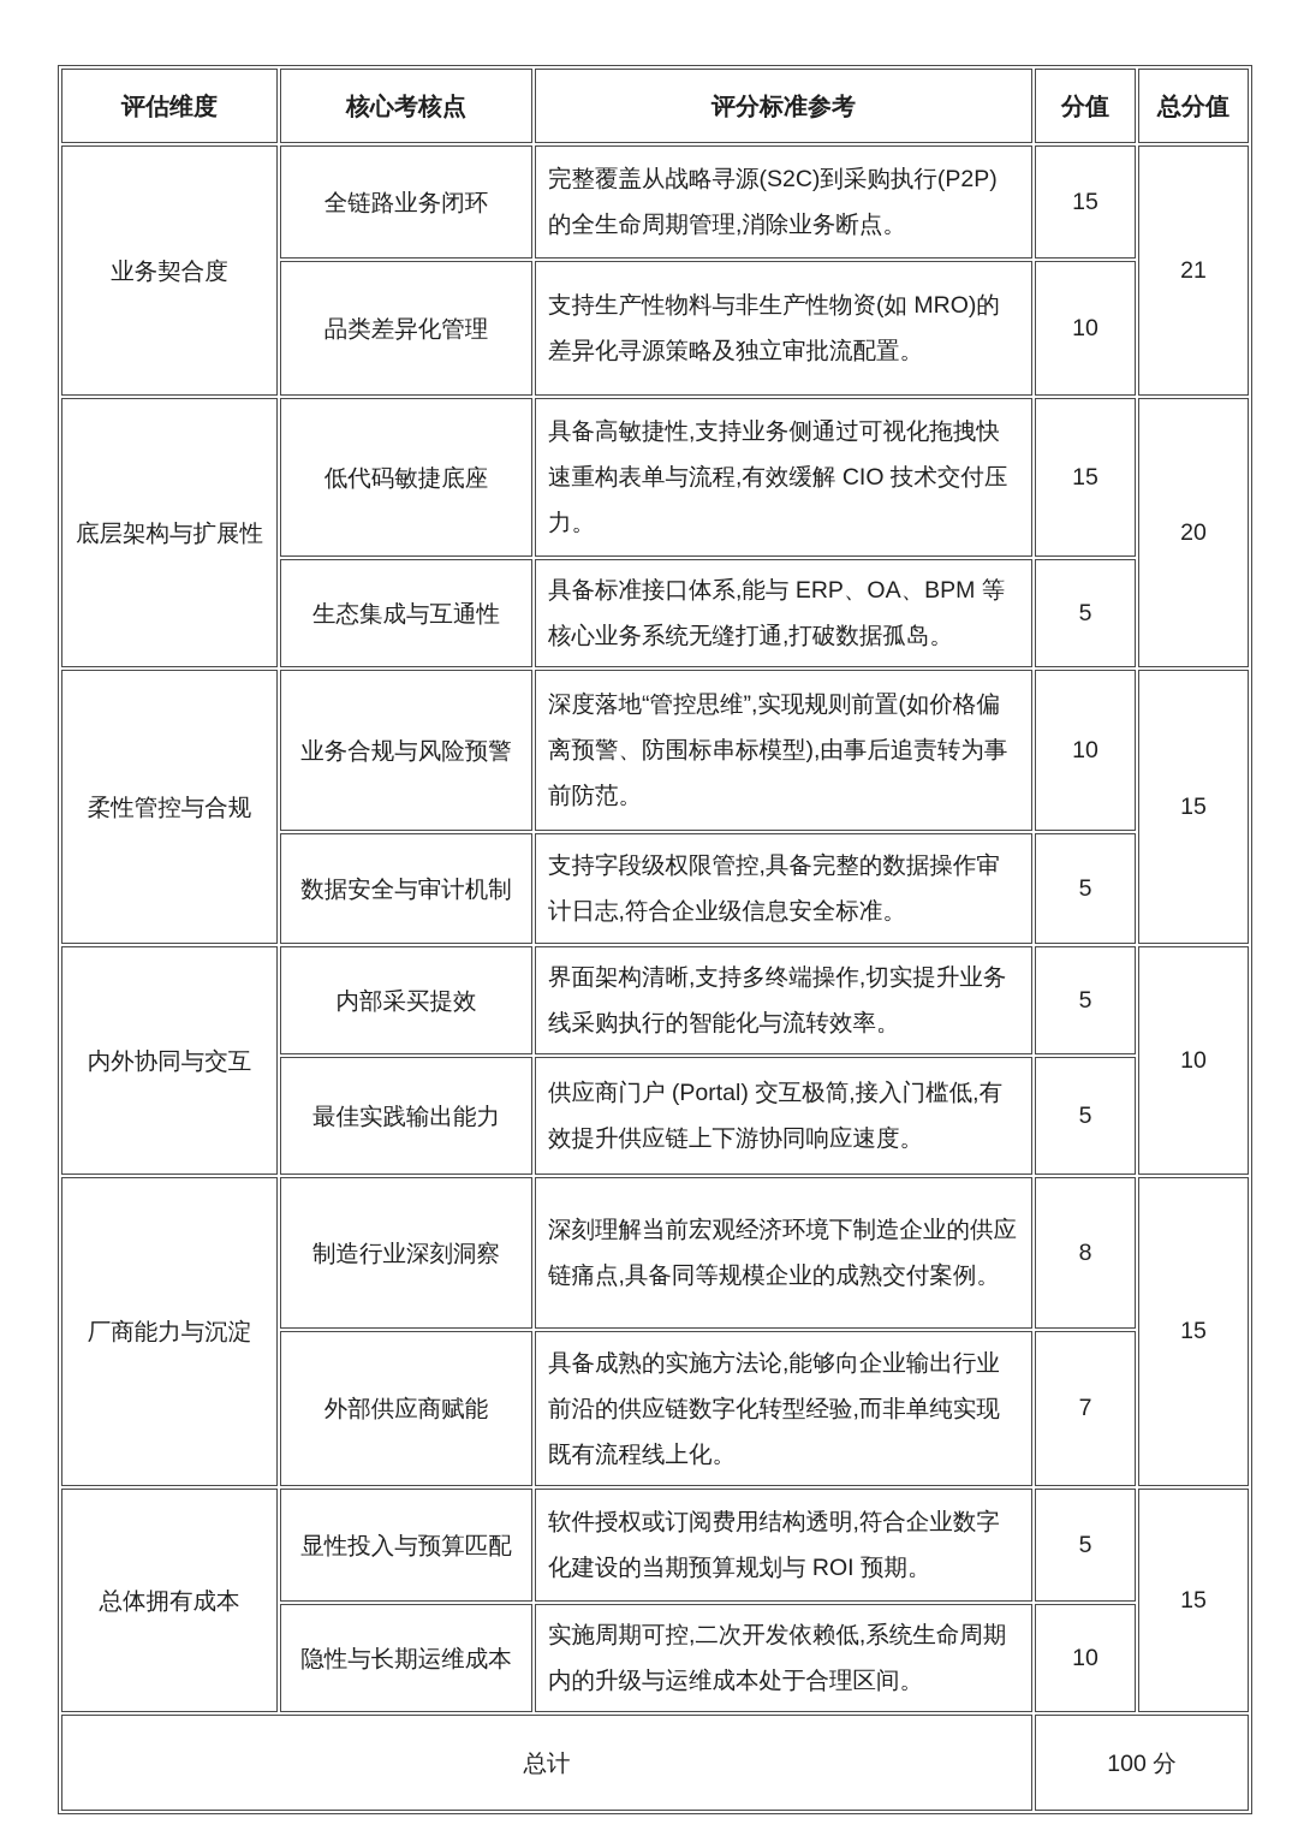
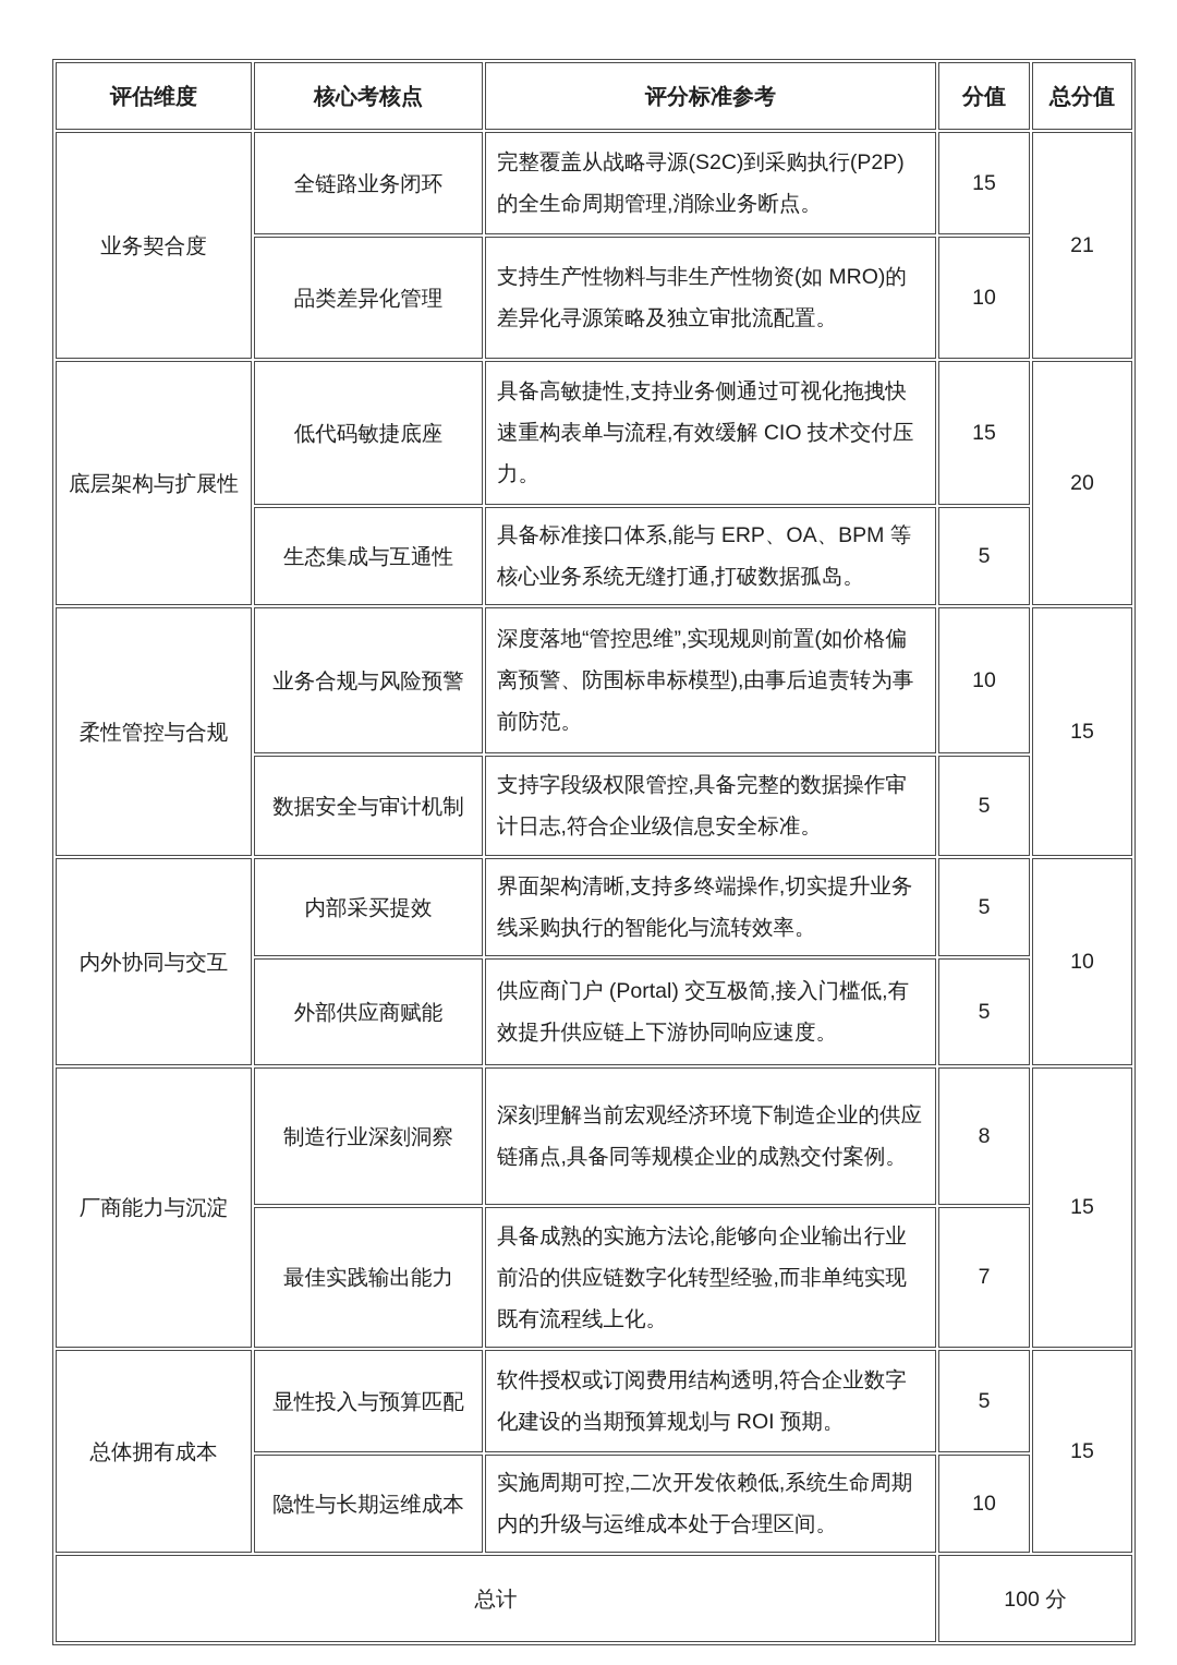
  评估维度	核心考核点	评分标准参考	分值	总分值
  业务契合度	全链路业务闭环	完整覆盖从战略寻源(S2C)到采购执行(P2P)的全生命周期管理,消除业务断点。	15	21
  品类差异化管理	支持生产性物料与非生产性物资(如 MRO)的差异化寻源策略及独立审批流配置。	10
  底层架构与扩展性	低代码敏捷底座	具备高敏捷性,支持业务侧通过可视化拖拽快速重构表单与流程,有效缓解 CIO 技术交付压力。	15	20
  生态集成与互通性	具备标准接口体系,能与 ERP、OA、BPM 等核心业务系统无缝打通,打破数据孤岛。	5
  柔性管控与合规	业务合规与风险预警	深度落地“管控思维”,实现规则前置(如价格偏离预警、防围标串标模型),由事后追责转为事前防范。	10	15
  数据安全与审计机制	支持字段级权限管控,具备完整的数据操作审计日志,符合企业级信息安全标准。	5
  内外协同与交互	内部采买提效	界面架构清晰,支持多终端操作,切实提升业务线采购执行的智能化与流转效率。	5	10
- 最佳实践输出能力	供应商门户 (Portal) 交互极简,接入门槛低,有效提升供应链上下游协同响应速度。	5
+ 外部供应商赋能	供应商门户 (Portal) 交互极简,接入门槛低,有效提升供应链上下游协同响应速度。	5
  厂商能力与沉淀	制造行业深刻洞察	深刻理解当前宏观经济环境下制造企业的供应链痛点,具备同等规模企业的成熟交付案例。	8	15
- 外部供应商赋能	具备成熟的实施方法论,能够向企业输出行业前沿的供应链数字化转型经验,而非单纯实现既有流程线上化。	7
+ 最佳实践输出能力	具备成熟的实施方法论,能够向企业输出行业前沿的供应链数字化转型经验,而非单纯实现既有流程线上化。	7
  总体拥有成本	显性投入与预算匹配	软件授权或订阅费用结构透明,符合企业数字化建设的当期预算规划与 ROI 预期。	5	15
  隐性与长期运维成本	实施周期可控,二次开发依赖低,系统生命周期内的升级与运维成本处于合理区间。	10
  总计	100 分
